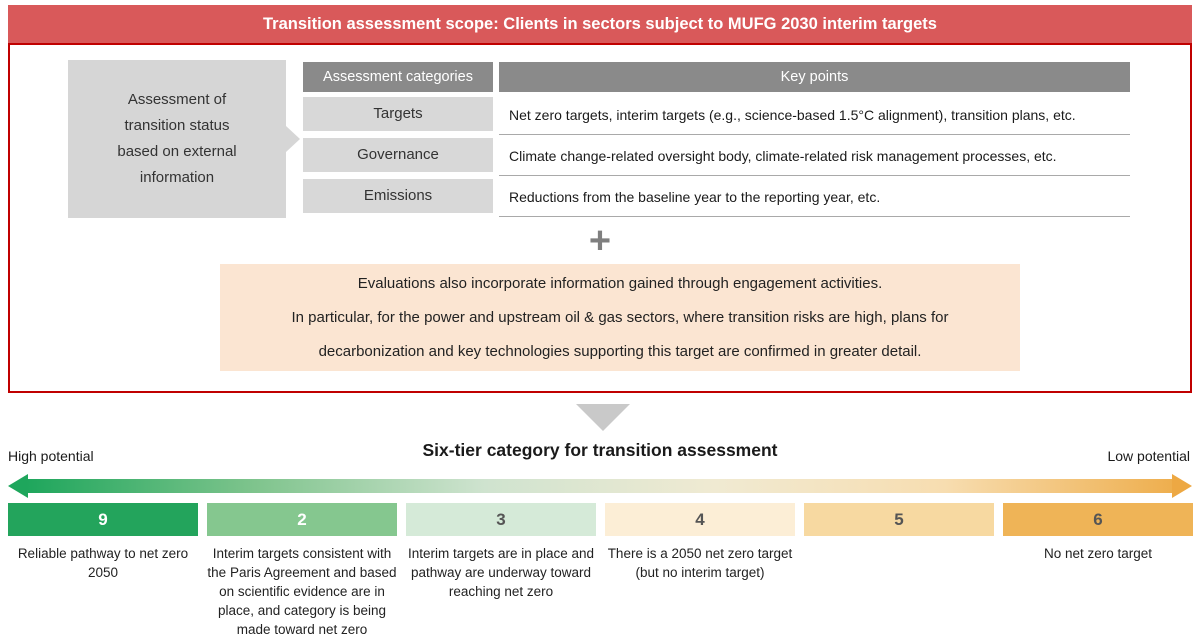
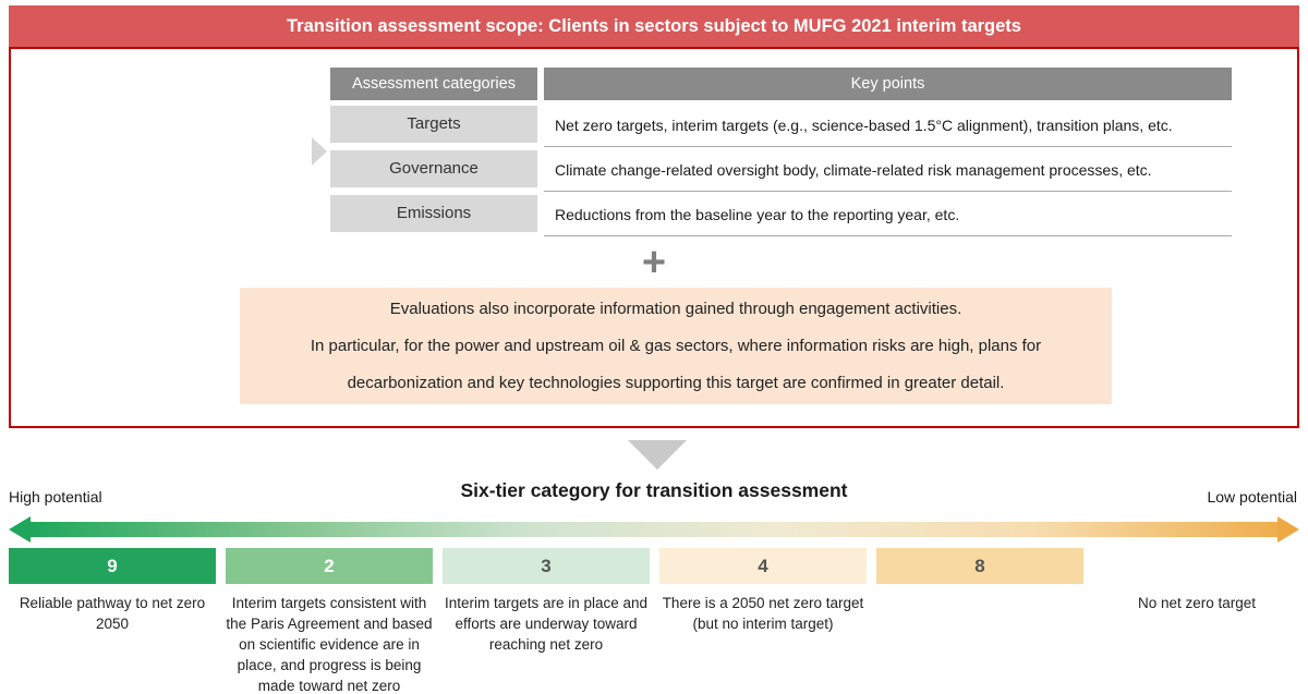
- Transition assessment scope: Clients in sectors subject to MUFG 2030 interim targets
+ Transition assessment scope: Clients in sectors subject to MUFG 2021 interim targets
- Assessment of
- transition status
- based on external
- information
  Assessment categories
  Key points
  Targets
  Net zero targets, interim targets (e.g., science-based 1.5°C alignment), transition plans, etc.
  Governance
  Climate change-related oversight body, climate-related risk management processes, etc.
  Emissions
  Reductions from the baseline year to the reporting year, etc.
  +
  Evaluations also incorporate information gained through engagement activities.
- In particular, for the power and upstream oil & gas sectors, where transition risks are high, plans for
+ In particular, for the power and upstream oil & gas sectors, where information risks are high, plans for
  decarbonization and key technologies supporting this target are confirmed in greater detail.
  Six-tier category for transition assessment
  High potential
  Low potential
  9
  2
  3
  4
- 5
+ 8
- 6
  Reliable pathway to net zero 2050
- Interim targets consistent with the Paris Agreement and based on scientific evidence are in place, and category is being made toward net zero
+ Interim targets consistent with the Paris Agreement and based on scientific evidence are in place, and progress is being made toward net zero
- Interim targets are in place and pathway are underway toward reaching net zero
+ Interim targets are in place and efforts are underway toward reaching net zero
  There is a 2050 net zero target (but no interim target)
  No net zero target
